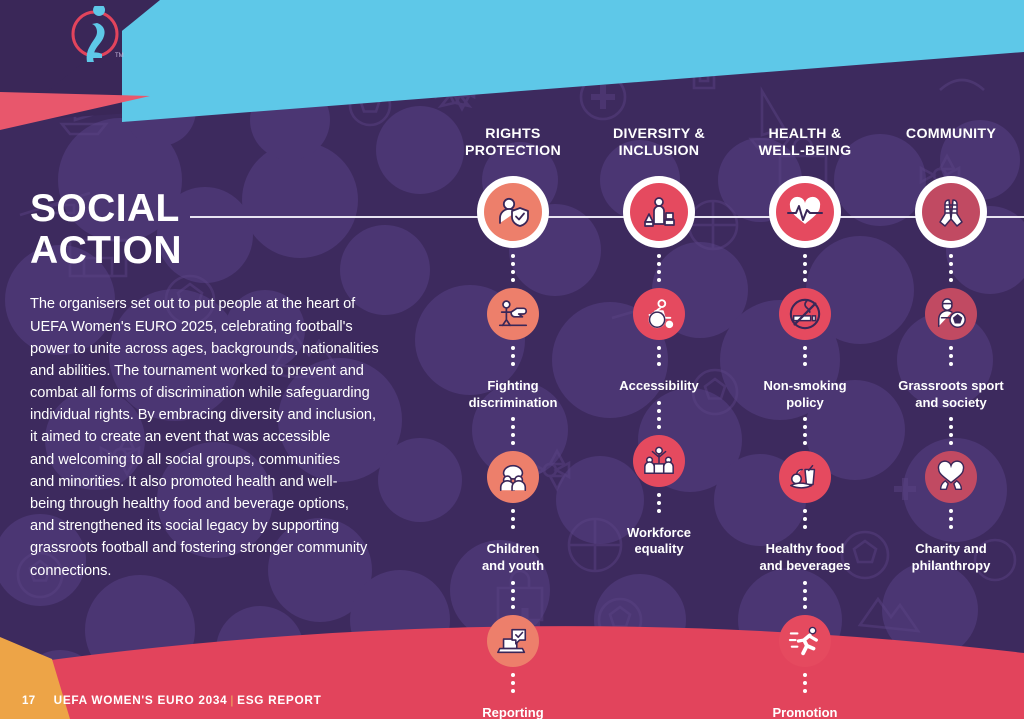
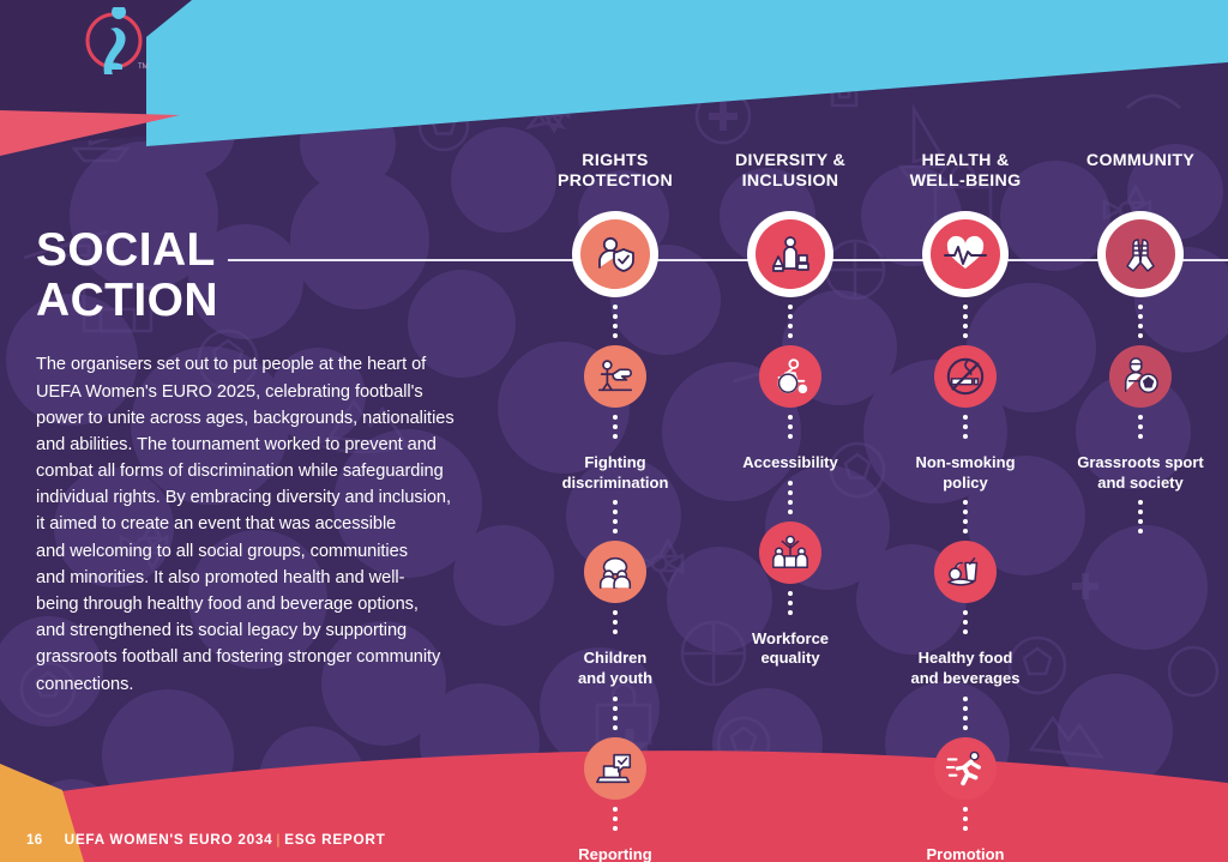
  SOCIAL
  ACTION
  The organisers set out to put people at the heart of
  UEFA Women's EURO 2025, celebrating football's
  power to unite across ages, backgrounds, nationalities
  and abilities. The tournament worked to prevent and
  combat all forms of discrimination while safeguarding
  individual rights. By embracing diversity and inclusion,
  it aimed to create an event that was accessible
  and welcoming to all social groups, communities
  and minorities. It also promoted health and well-
  being through healthy food and beverage options,
  and strengthened its social legacy by supporting
  grassroots football and fostering stronger community
  connections.
  RIGHTS
  PROTECTION
  Fighting
  discrimination
  Children
  and youth
  Reporting
  DIVERSITY &
  INCLUSION
  Accessibility
  Workforce
  equality
  HEALTH &
  WELL-BEING
  Non-smoking
  policy
  Healthy food
  and beverages
  Promotion
  COMMUNITY
  Grassroots sport
  and society
- Charity and
- philanthropy
- 17
+ 16
  UEFA WOMEN'S EURO 2034 | ESG REPORT
